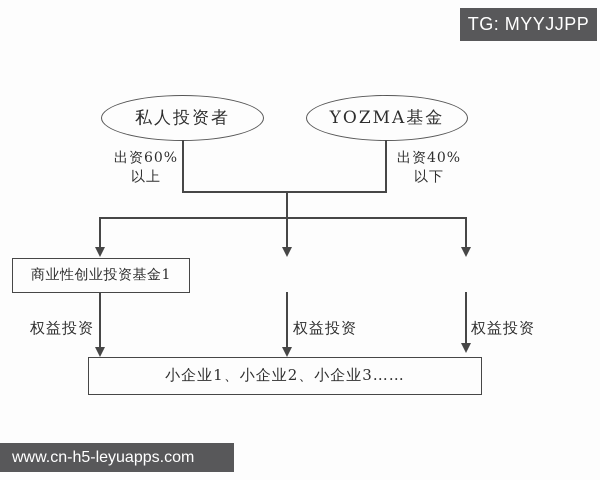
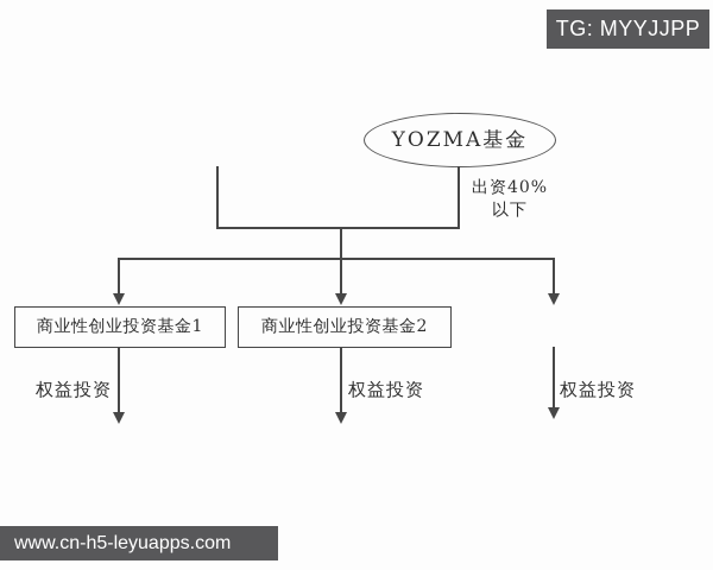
  TG: MYYJJPP
  www.cn-h5-leyuapps.com
- 私人投资者
  YOZMA基金
- 出资60%
- 以上
  出资40%
  以下
  商业性创业投资基金1
+ 商业性创业投资基金2
  权益投资
  权益投资
  权益投资
- 小企业1、小企业2、小企业3……
